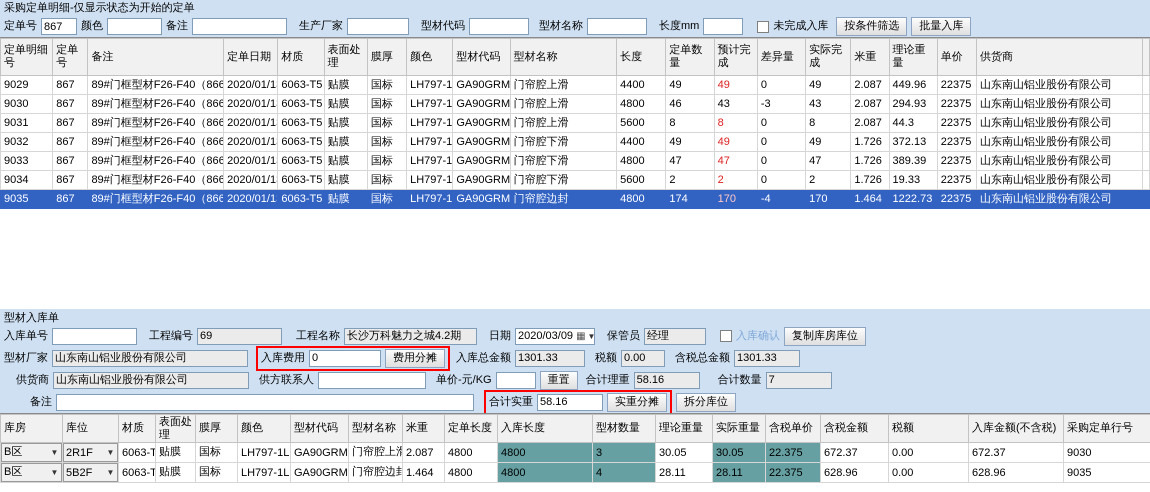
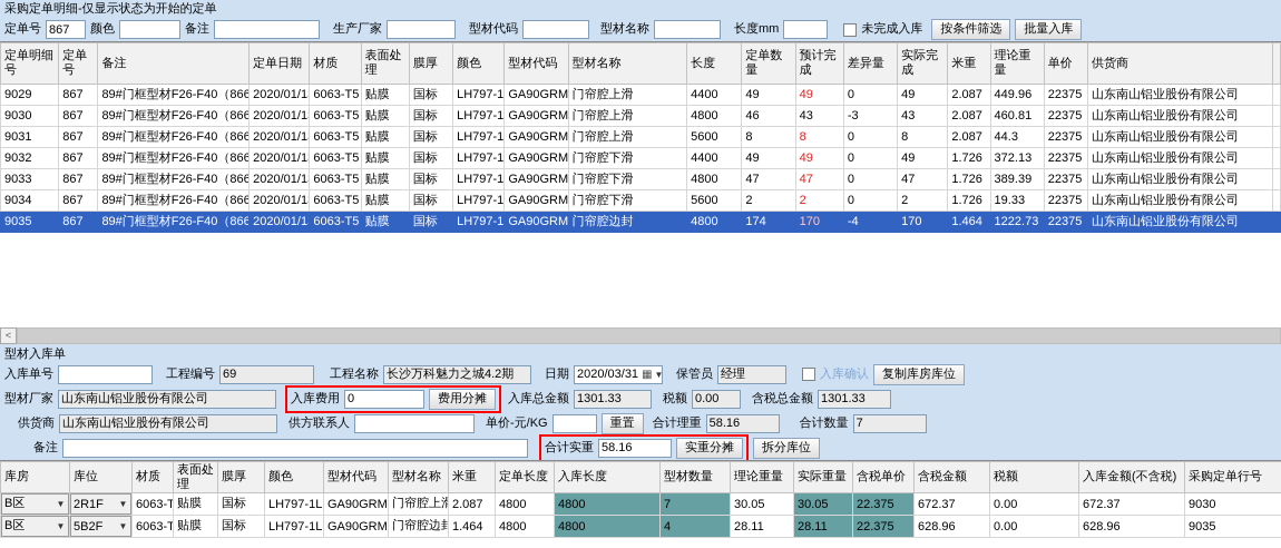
  采购定单明细-仅显示状态为开始的定单
  定单号
  867
  颜色
  备注
  生产厂家
  型材代码
  型材名称
  长度mm
  未完成入库
  按条件筛选
  批量入库
  定单明细号	定单号	备注	定单日期	材质	表面处理	膜厚	颜色	型材代码	型材名称	长度	定单数量	预计完成	差异量	实际完成	米重	理论重量	单价	供货商
  9029	867	89#门框型材F26-F40（866	2020/01/1	6063-T5	贴膜	国标	LH797-1	GA90GRM	门帘腔上滑	4400	49	49	0	49	2.087	449.96	22375	山东南山铝业股份有限公司
- 9030	867	89#门框型材F26-F40（866	2020/01/1	6063-T5	贴膜	国标	LH797-1	GA90GRM	门帘腔上滑	4800	46	43	-3	43	2.087	294.93	22375	山东南山铝业股份有限公司
+ 9030	867	89#门框型材F26-F40（866	2020/01/1	6063-T5	贴膜	国标	LH797-1	GA90GRM	门帘腔上滑	4800	46	43	-3	43	2.087	460.81	22375	山东南山铝业股份有限公司
  9031	867	89#门框型材F26-F40（866	2020/01/1	6063-T5	贴膜	国标	LH797-1	GA90GRM	门帘腔上滑	5600	8	8	0	8	2.087	44.3	22375	山东南山铝业股份有限公司
  9032	867	89#门框型材F26-F40（866	2020/01/1	6063-T5	贴膜	国标	LH797-1	GA90GRM	门帘腔下滑	4400	49	49	0	49	1.726	372.13	22375	山东南山铝业股份有限公司
  9033	867	89#门框型材F26-F40（866	2020/01/1	6063-T5	贴膜	国标	LH797-1	GA90GRM	门帘腔下滑	4800	47	47	0	47	1.726	389.39	22375	山东南山铝业股份有限公司
  9034	867	89#门框型材F26-F40（866	2020/01/1	6063-T5	贴膜	国标	LH797-1	GA90GRM	门帘腔下滑	5600	2	2	0	2	1.726	19.33	22375	山东南山铝业股份有限公司
  9035	867	89#门框型材F26-F40（866	2020/01/1	6063-T5	贴膜	国标	LH797-1	GA90GRM	门帘腔边封	4800	174	170	-4	170	1.464	1222.73	22375	山东南山铝业股份有限公司
+ <
  型材入库单
  入库单号
  工程编号
  69
  工程名称
  长沙万科魅力之城4.2期
  日期
- 2020/03/09
+ 2020/03/31
  ▦
  ▼
  保管员
  经理
  入库确认
  复制库房库位
  型材厂家
  山东南山铝业股份有限公司
  入库费用
  0
  费用分摊
  入库总金额
  1301.33
  税额
  0.00
  含税总金额
  1301.33
  供货商
  山东南山铝业股份有限公司
  供方联系人
  单价-元/KG
  重置
  合计理重
  58.16
  合计数量
  7
  备注
  合计实重
  58.16
  实重分摊
  拆分库位
  库房	库位	材质	表面处理	膜厚	颜色	型材代码	型材名称	米重	定单长度	入库长度	型材数量	理论重量	实际重量	含税单价	含税金额	税额	入库金额(不含税)	采购定单行号
- B区 ▼	2R1F ▼	6063-T	贴膜	国标	LH797-1L	GA90GRM	门帘腔上滑	2.087	4800	4800	3	30.05	30.05	22.375	672.37	0.00	672.37	9030
+ B区 ▼	2R1F ▼	6063-T	贴膜	国标	LH797-1L	GA90GRM	门帘腔上滑	2.087	4800	4800	7	30.05	30.05	22.375	672.37	0.00	672.37	9030
  B区 ▼	5B2F ▼	6063-T	贴膜	国标	LH797-1L	GA90GRM	门帘腔边封	1.464	4800	4800	4	28.11	28.11	22.375	628.96	0.00	628.96	9035
